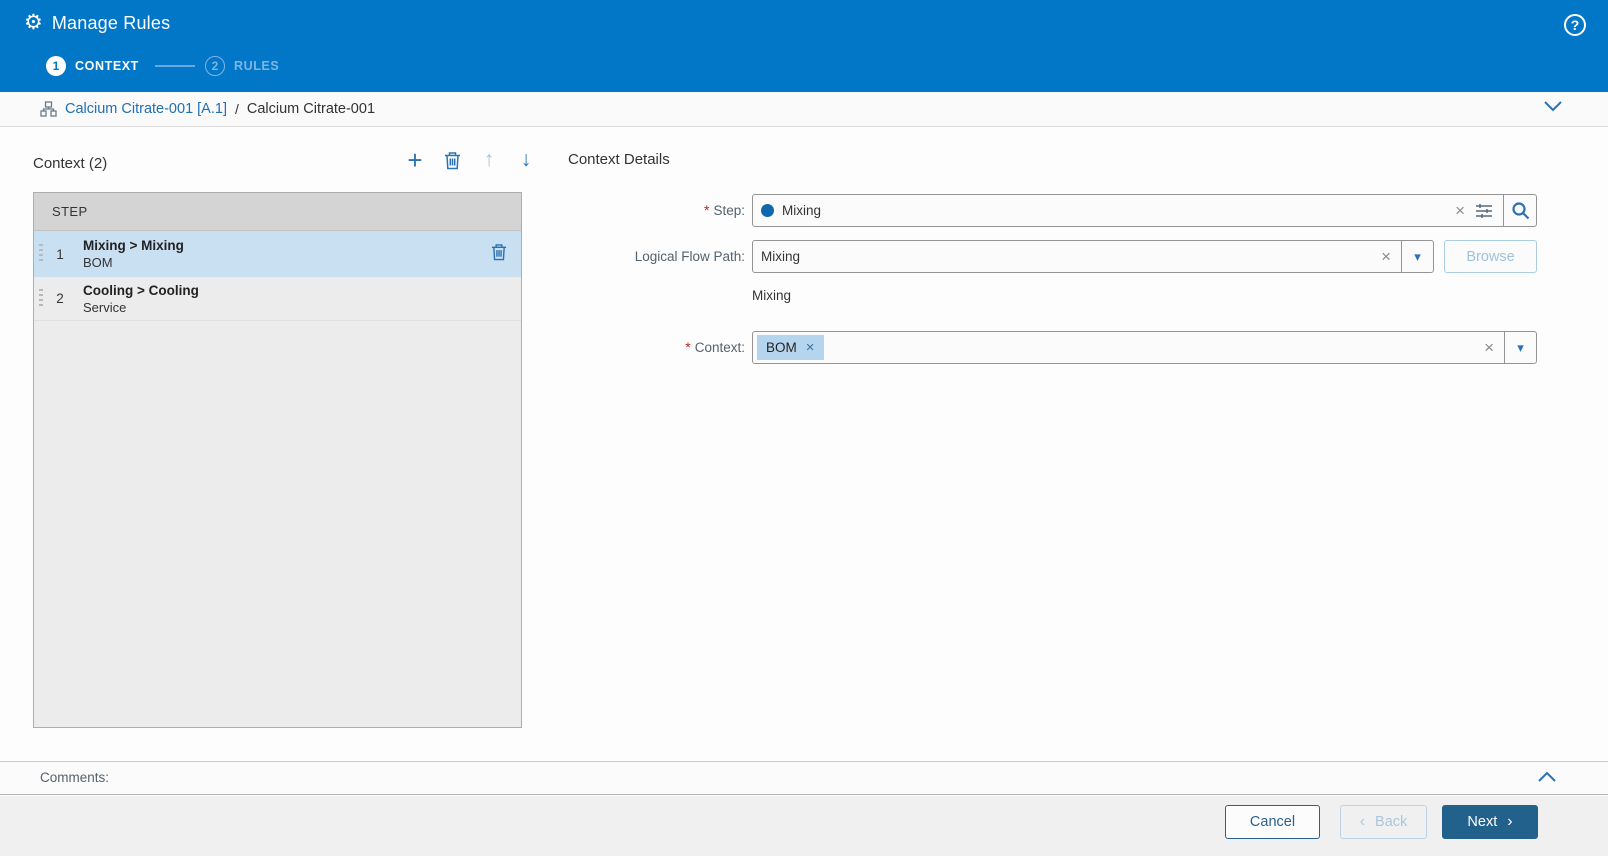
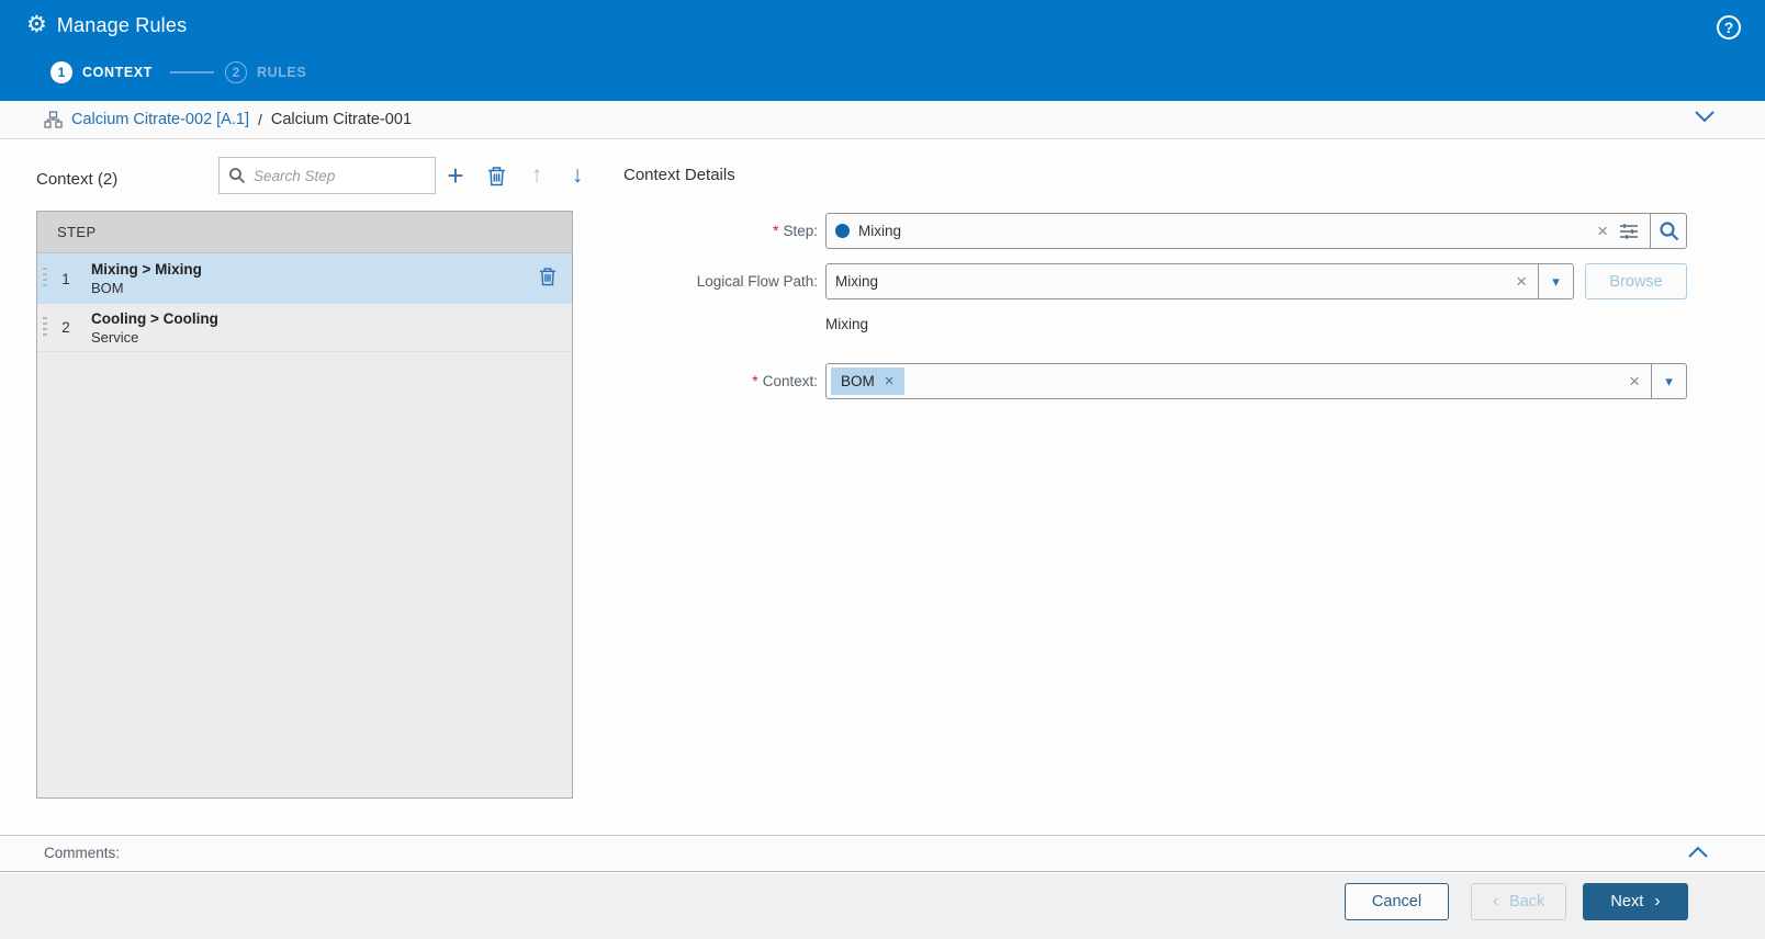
  ⚙
  Manage Rules
  ?
  1
  CONTEXT
  2
  RULES
- Calcium Citrate-001 [A.1]
+ Calcium Citrate-002 [A.1]
  /
  Calcium Citrate-001
  Context (2)
+ Search Step
  +
  ↑
  ↓
  STEP
  1
  Mixing > Mixing
  BOM
  2
  Cooling > Cooling
  Service
  Context Details
  * Step:
  Mixing
  ×
  Logical Flow Path:
  Mixing
  ×
  ▾
  Browse
  Mixing
  * Context:
  BOM
  ×
  ×
  ▾
  Comments:
  Cancel
  ‹
  Back
  Next
  ›
